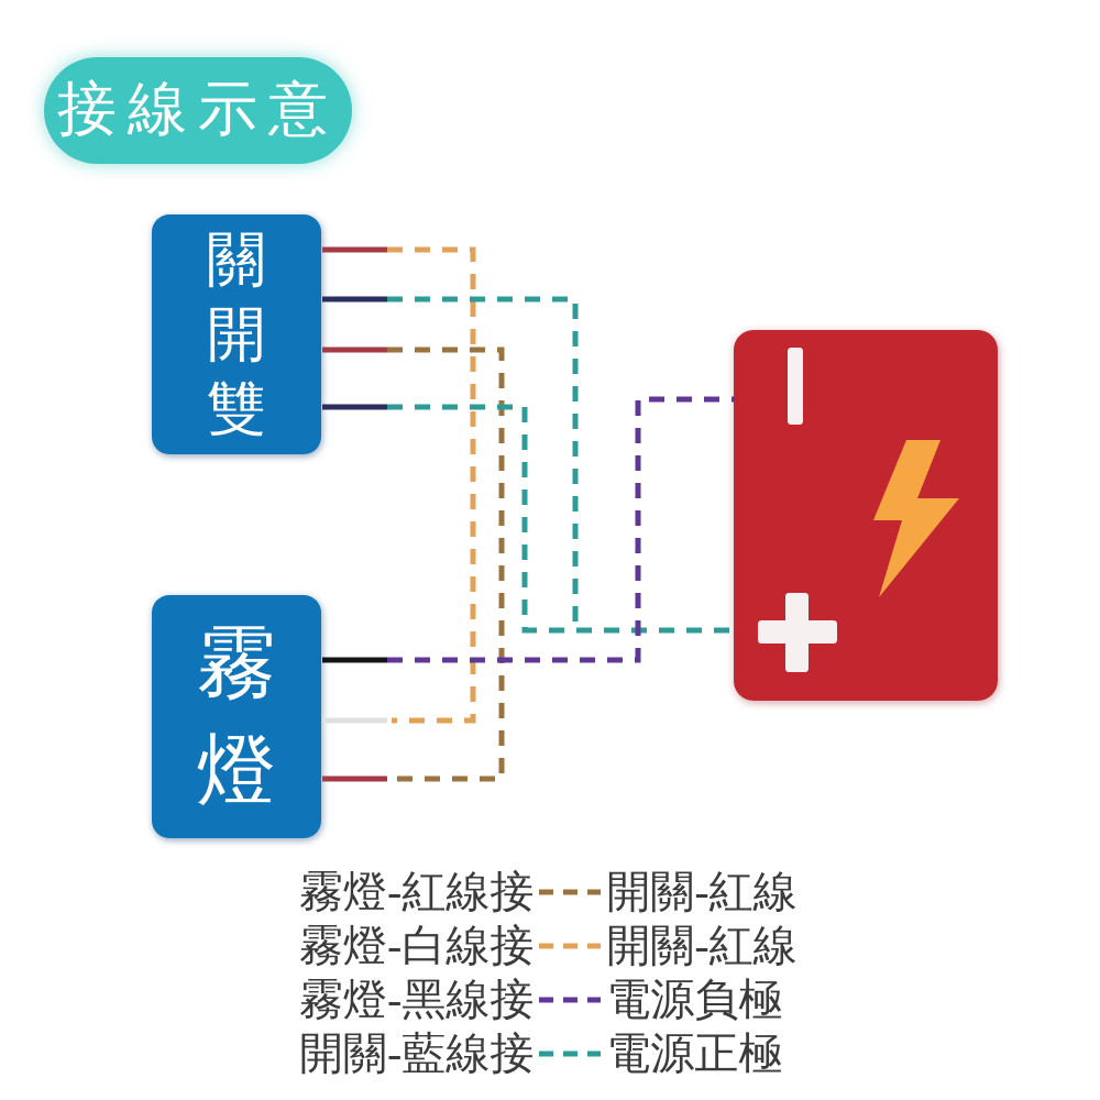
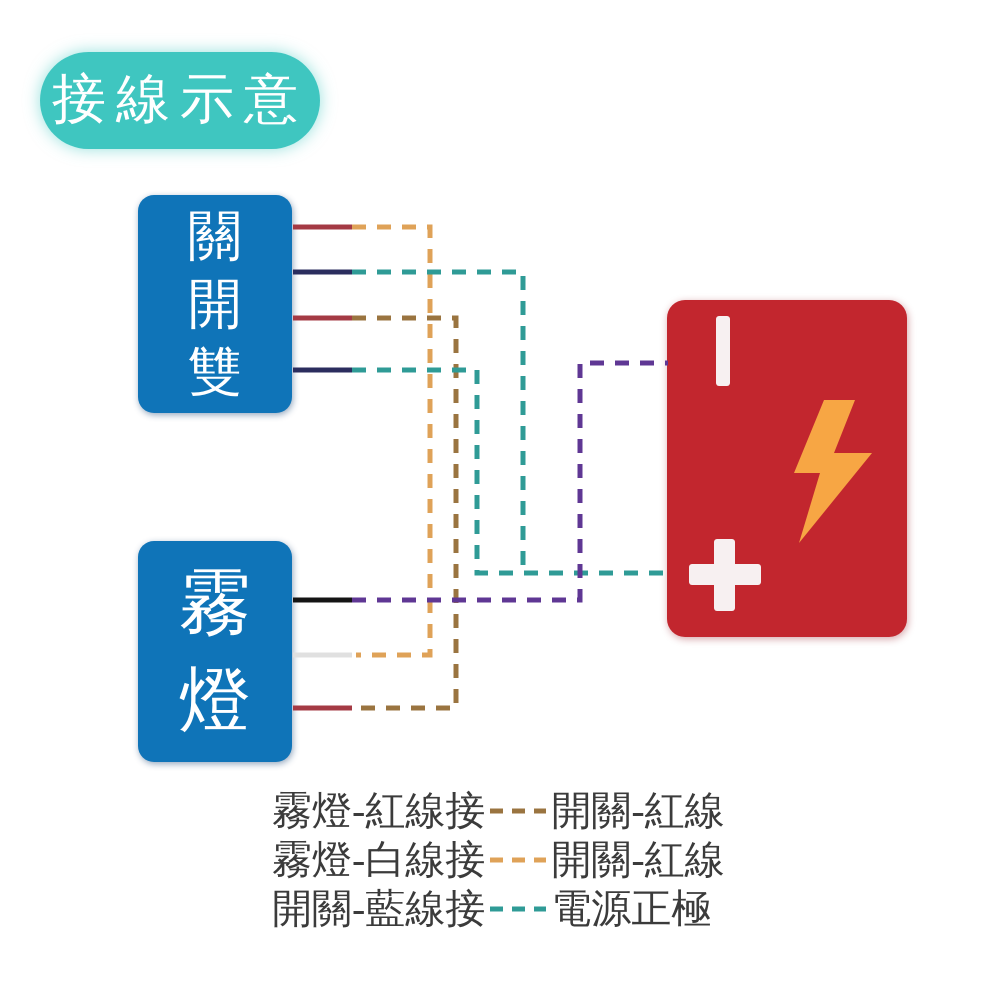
  接線示意
  關
  開
  雙
  霧
  燈
  霧燈-紅線接
  開關-紅線
  霧燈-白線接
  開關-紅線
- 霧燈-黑線接
- 電源負極
  開關-藍線接
  電源正極
